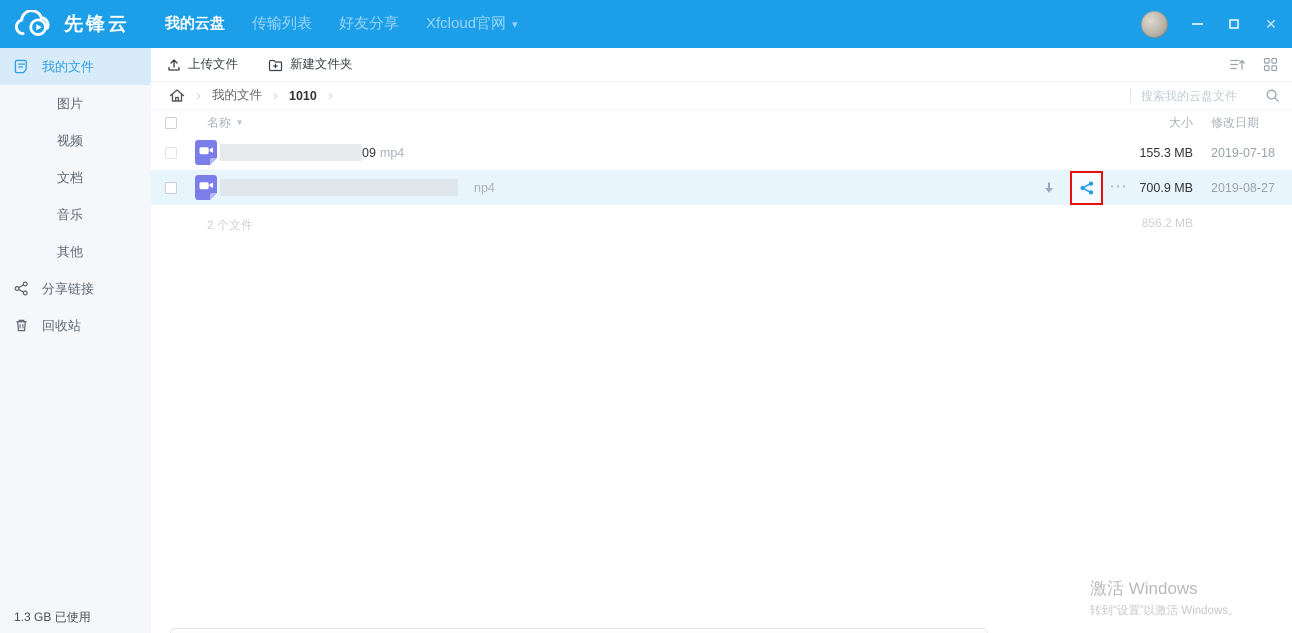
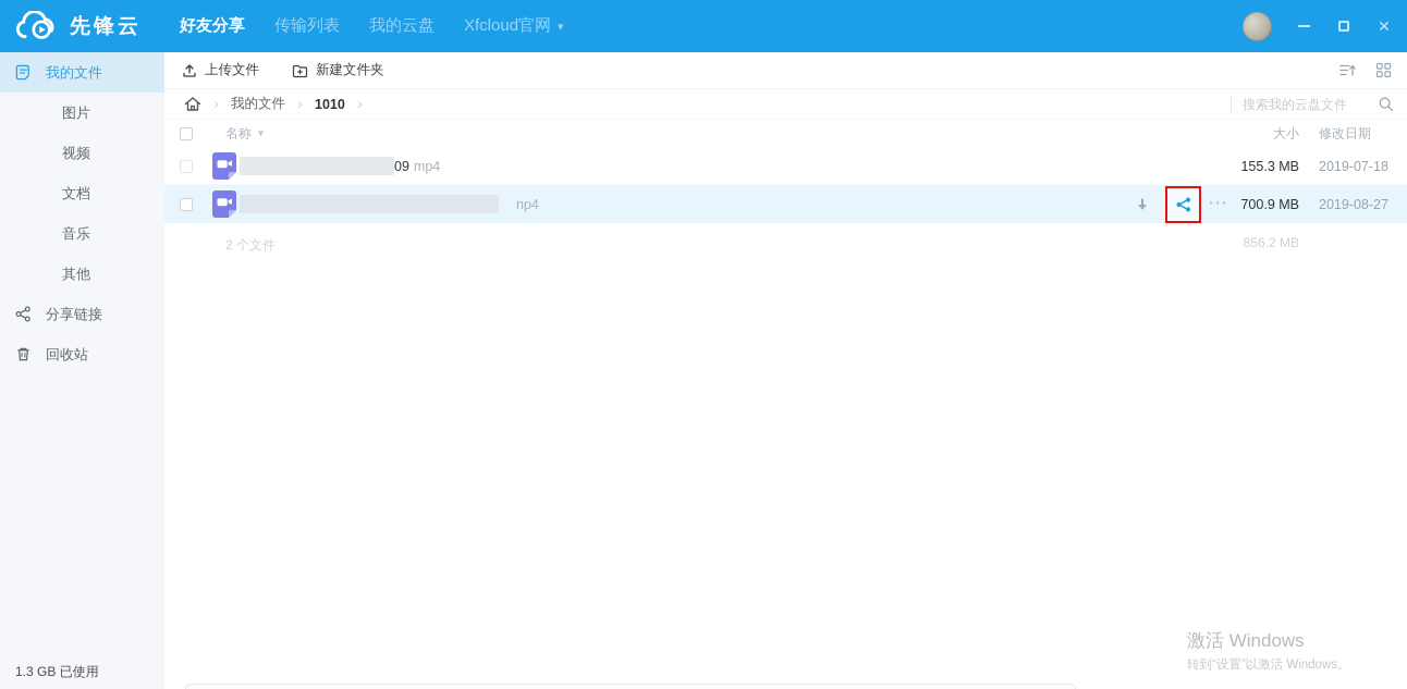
  先锋云
- 我的云盘
+ 好友分享
  传输列表
- 好友分享
+ 我的云盘
  Xfcloud官网
  ▾
  ✕
  我的文件
  图片
  视频
  文档
  音乐
  其他
  分享链接
  回收站
  1.3 GB 已使用
  上传文件
  新建文件夹
  ›
  我的文件
  ›
  1010
  ›
  搜索我的云盘文件
  名称
  ▾
  大小
  修改日期
  09
  mp4
  155.3 MB
  2019-07-18
  np4
  ···
  700.9 MB
  2019-08-27
  2 个文件
  856.2 MB
  激活 Windows
  转到“设置”以激活 Windows。
